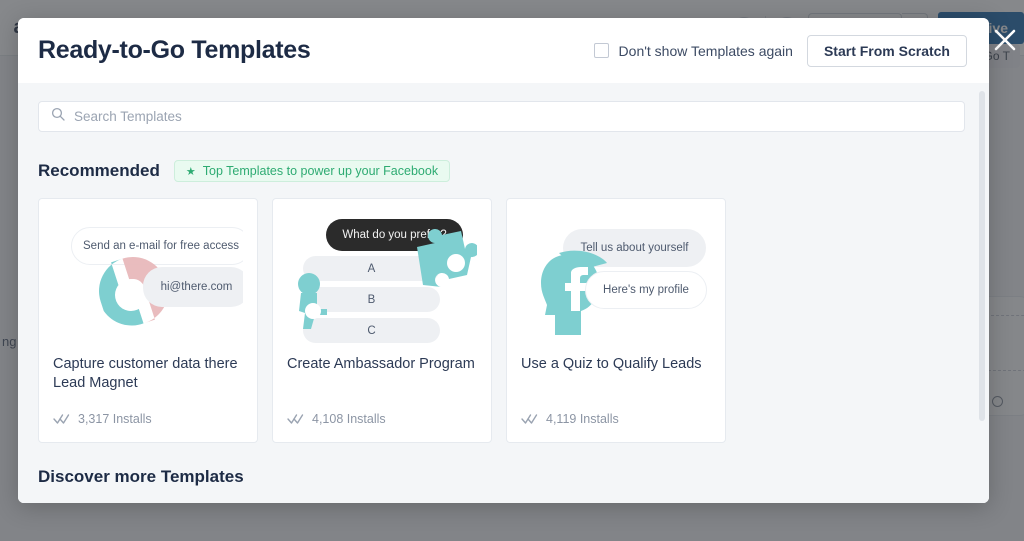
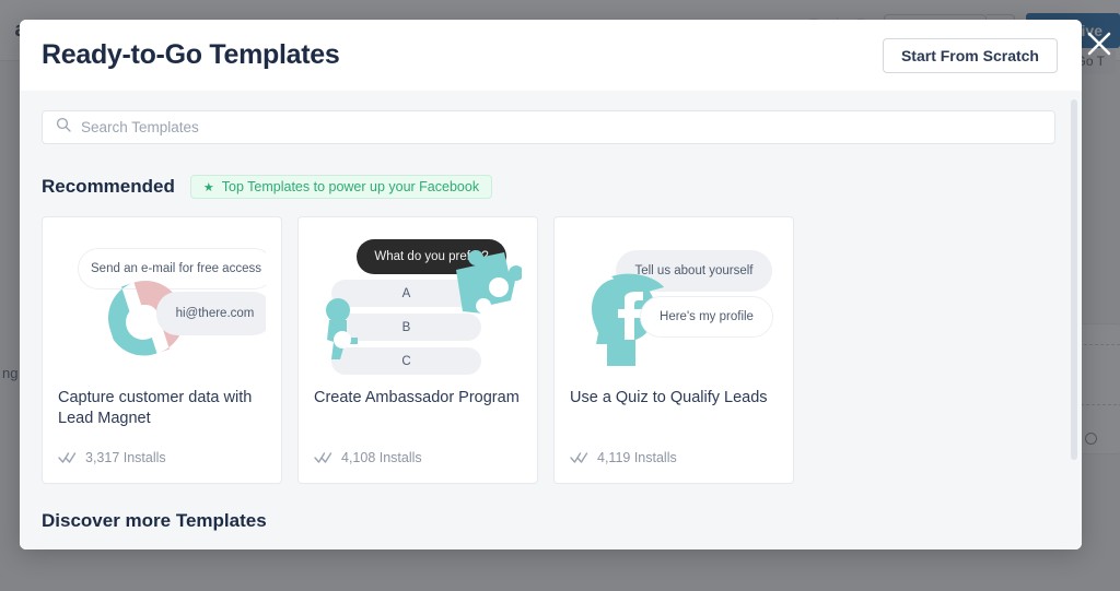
  ng
  Ready-to-Go Templates
- Don't show Templates again
  Start From Scratch
  Search Templates
  Recommended
  ★
  Top Templates to power up your Facebook
  Send an e-mail for free access
  hi@there.com
- Capture customer data there Lead Magnet
+ Capture customer data with Lead Magnet
  3,317 Installs
  What do you pre
  A
  B
  C
  Create Ambassador Program
  4,108 Installs
  Tell us about yourself
  Here's my profile
  Use a Quiz to Qualify Leads
  4,119 Installs
  Discover more Templates
